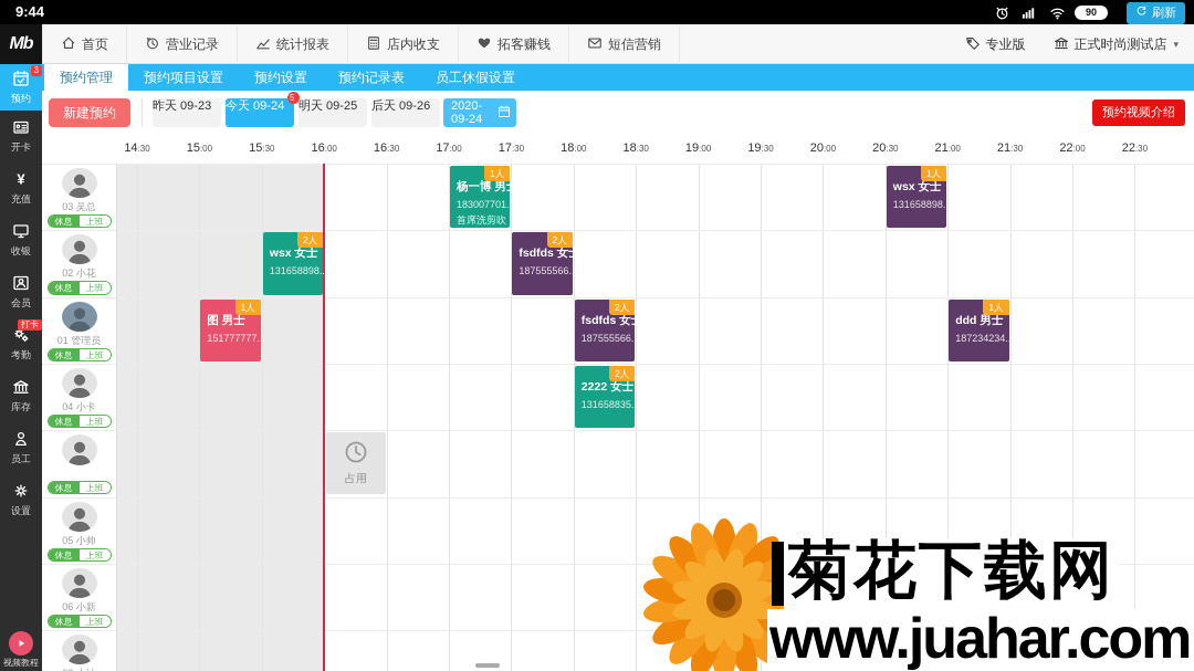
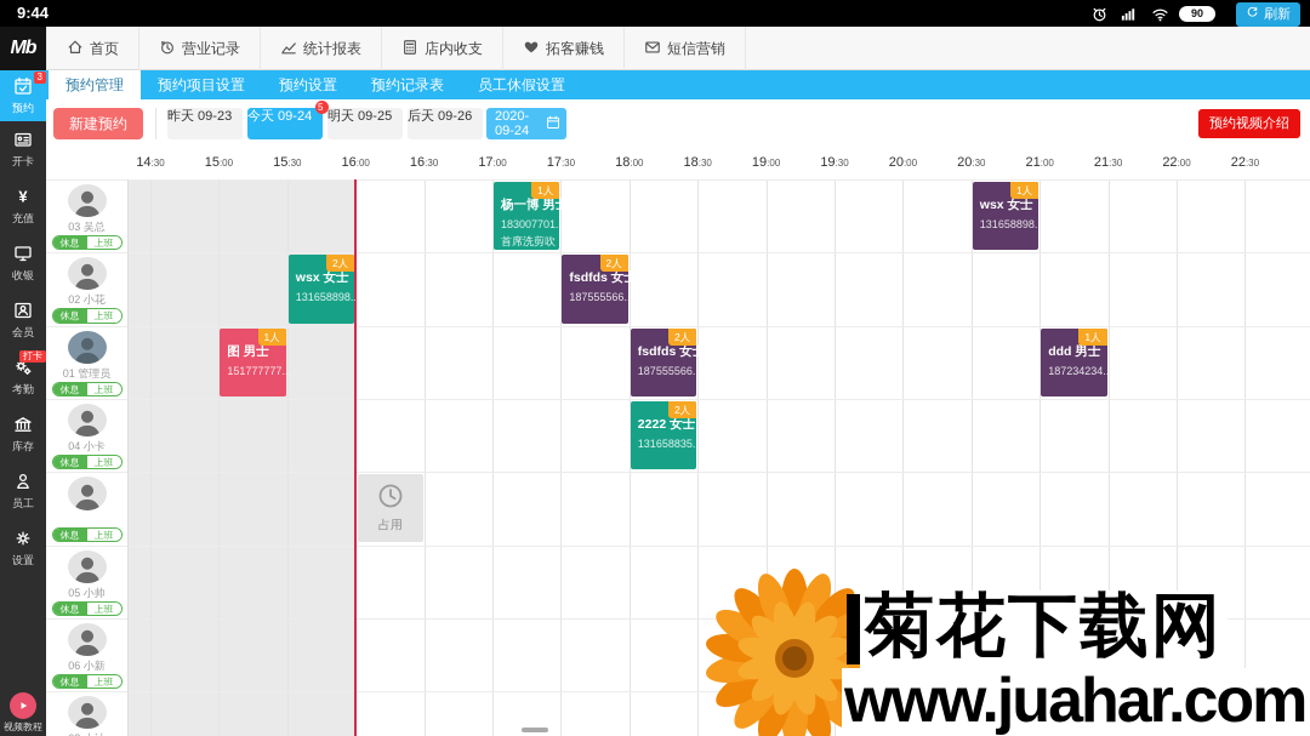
  9:44
  90
  Mb
  首页
  营业记录
  统计报表
  店内收支
  拓客赚钱
  短信营销
- 专业版
- 正式时尚测试店
- ▾
  预约
  3
  开卡
  ¥
  充值
  收银
  会员
  考勤
  打卡
  库存
  员工
  设置
  视频教程
  预约管理
  预约项目设置
  预约设置
  预约记录表
  员工休假设置
  刷新
  新建预约
  2020-09-24
  预约视频介绍
  昨天 09-23
  今天 09-24
  5
  明天 09-25
  后天 09-26
  14:30
  15:00
  15:30
  16:00
  16:30
  17:00
  17:30
  18:00
  18:30
  19:00
  19:30
  20:00
  20:30
  21:00
  21:30
  22:00
  22:30
  03 吴总
  休息
  上班
  02 小花
  休息
  上班
  01 管理员
  休息
  上班
  04 小卡
  休息
  上班
  休息
  上班
  05 小帅
  休息
  上班
  06 小新
  休息
  上班
  1人
  杨一博 男
  183007701
  首席洗剪吹
  1人
  wsx 女士
  131658898
  2人
  wsx 女士
  131658898
  2人
  fsdfds 女
  187555566
  1人
  图 男士
  151777777
  2人
  fsdfds 女
  187555566
  1人
  ddd 男士
  187234234
  2人
  2222 女士
  131658835
  占用
  菊花下载网
  www.juahar.com
